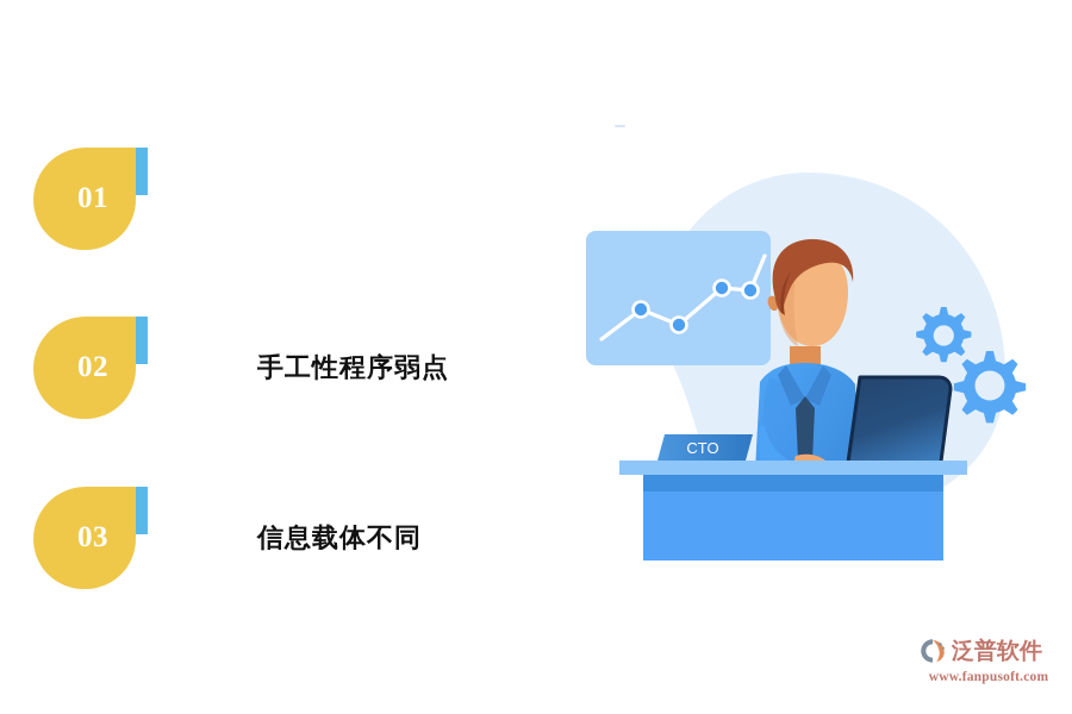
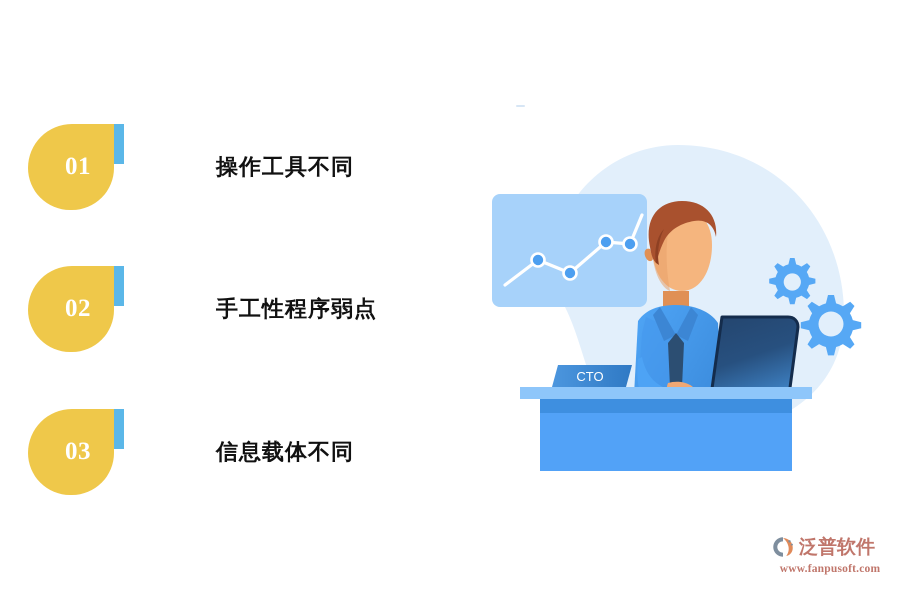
  01
+ 操作工具不同
  02
  手工性程序弱点
  03
  信息载体不同
  CTO
  泛普软件
  www.fanpusoft.com
